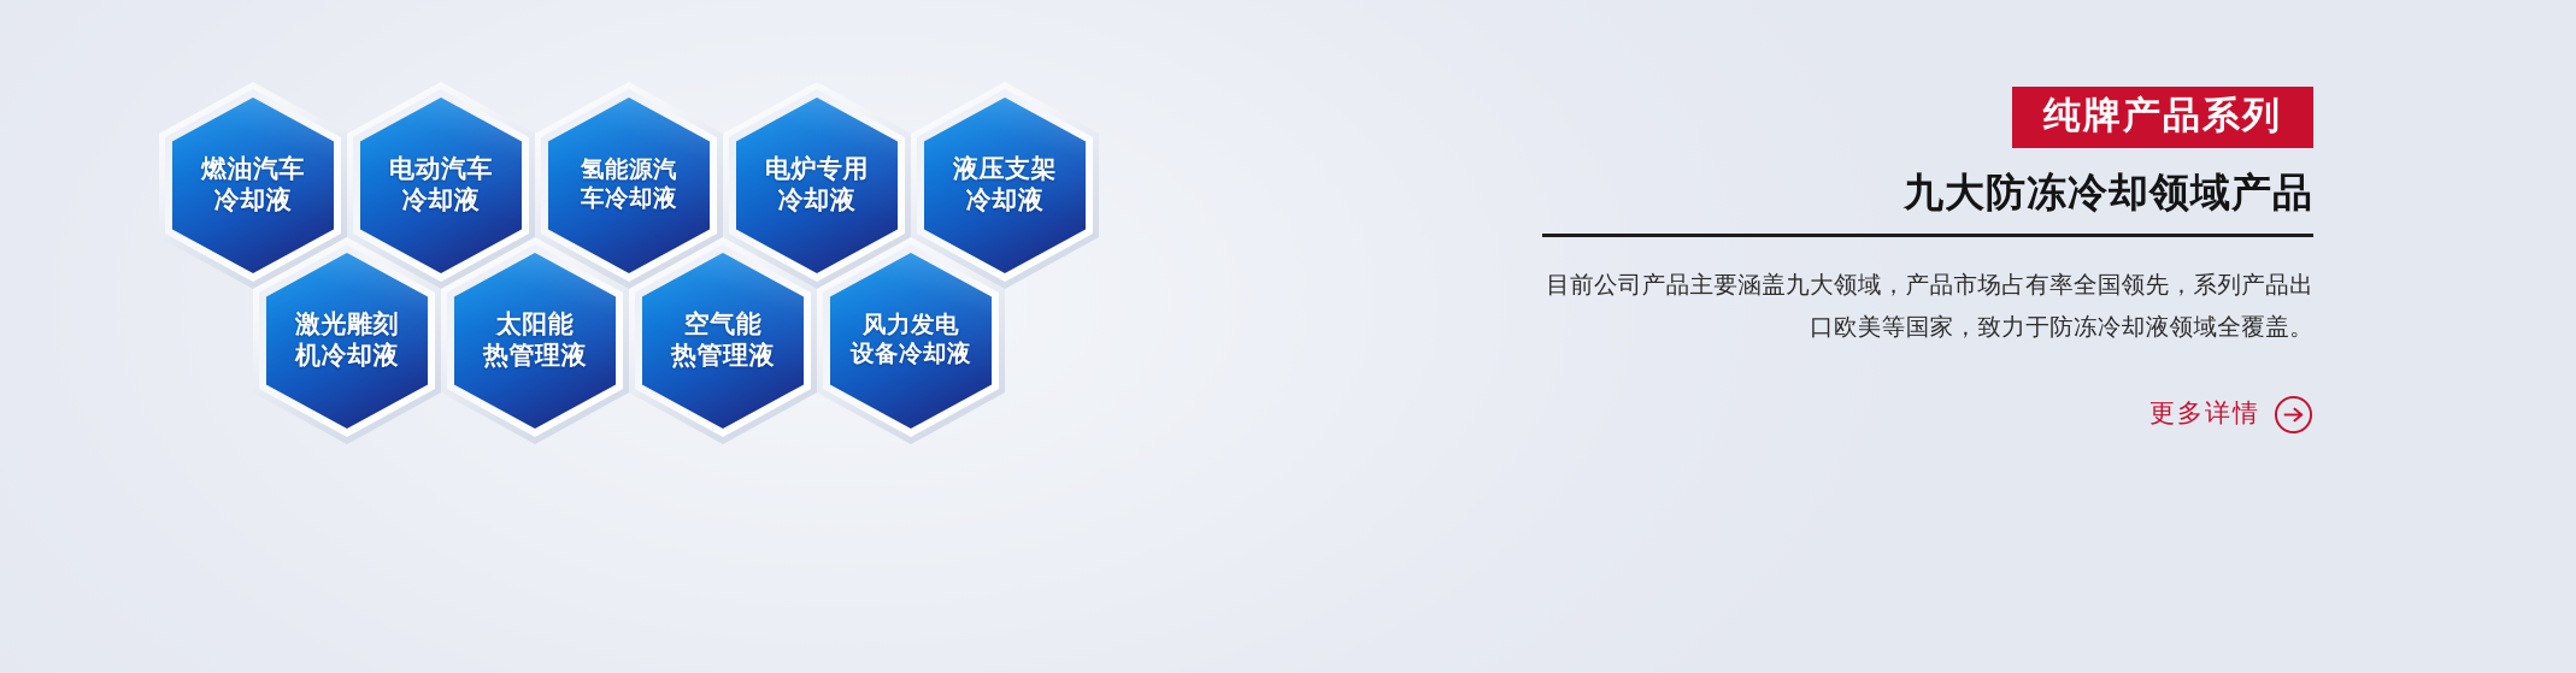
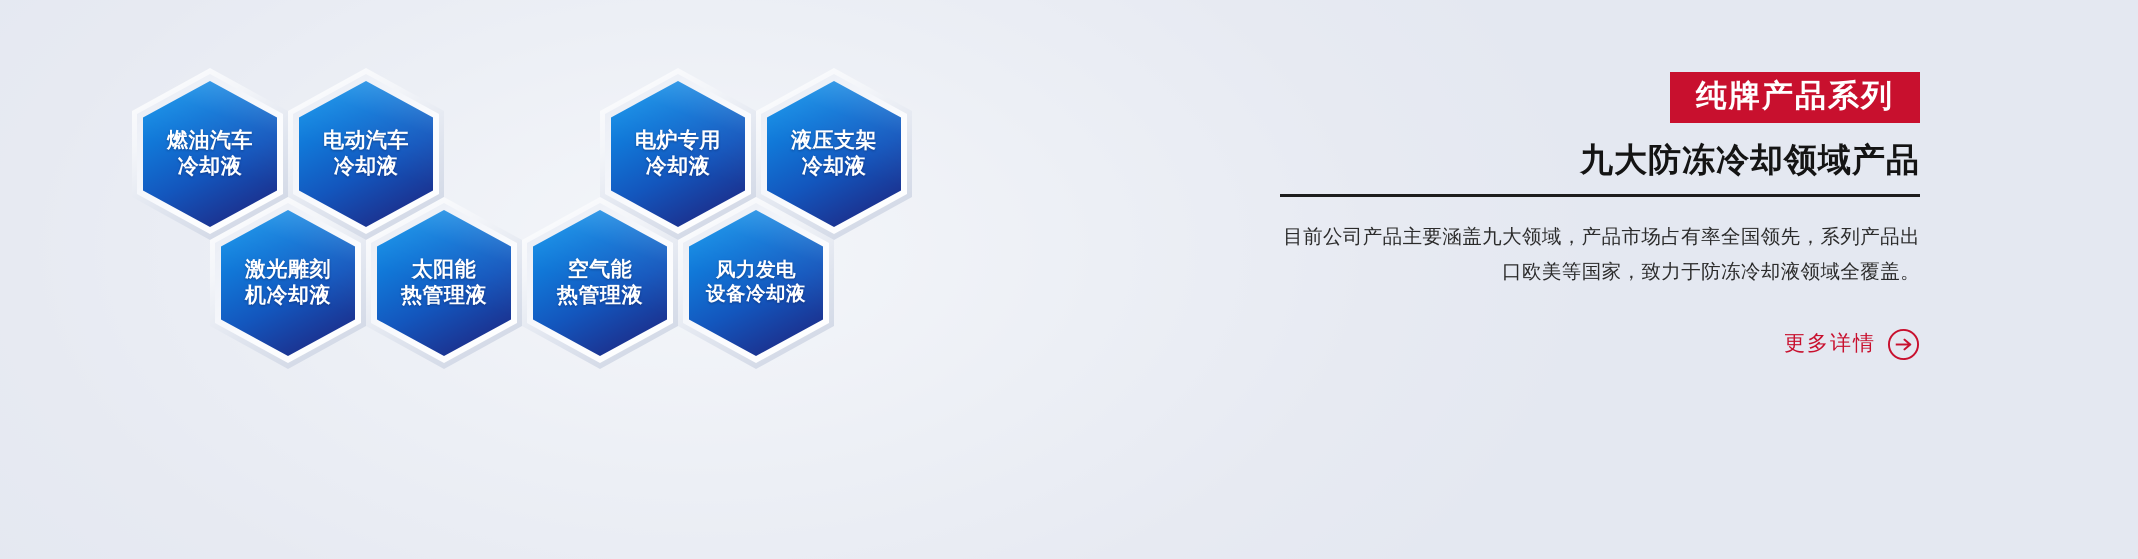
  燃油汽车
  冷却液
  电动汽车
  冷却液
- 氢能源汽
- 车冷却液
  电炉专用
  冷却液
  液压支架
  冷却液
  激光雕刻
  机冷却液
  太阳能
  热管理液
  空气能
  热管理液
  风力发电
  设备冷却液
  纯牌产品系列
  九大防冻冷却领域产品
  目前公司产品主要涵盖九大领域，产品市场占有率全国领先，系列产品出口欧美等国家，致力于防冻冷却液领域全覆盖。
  更多详情
